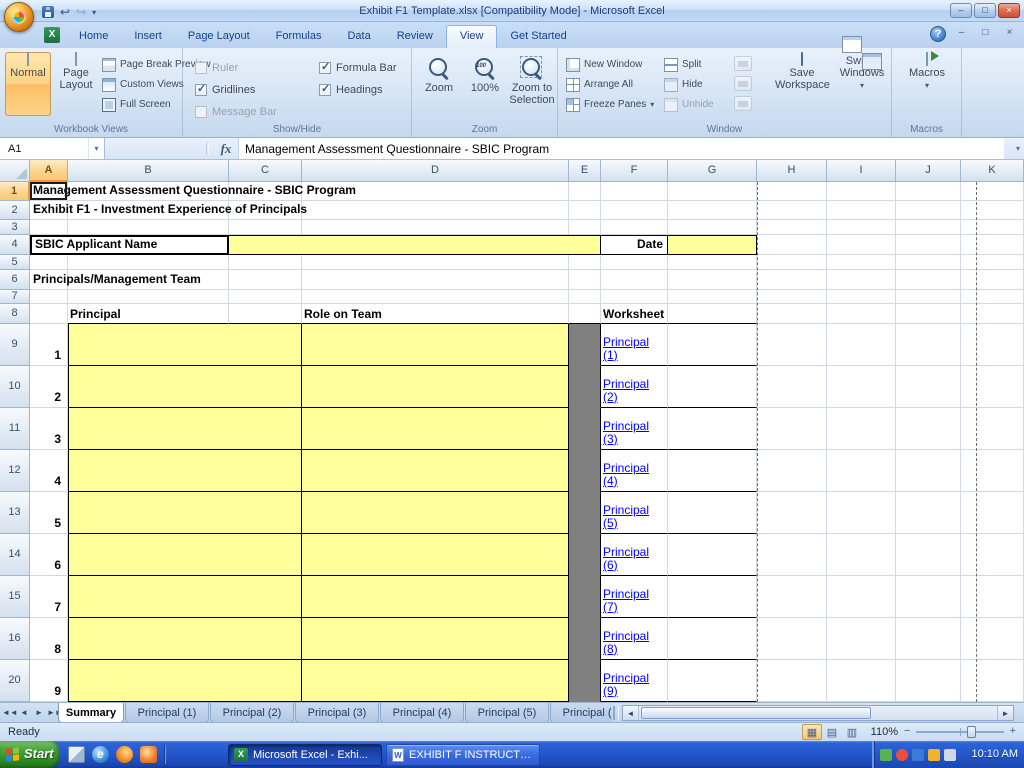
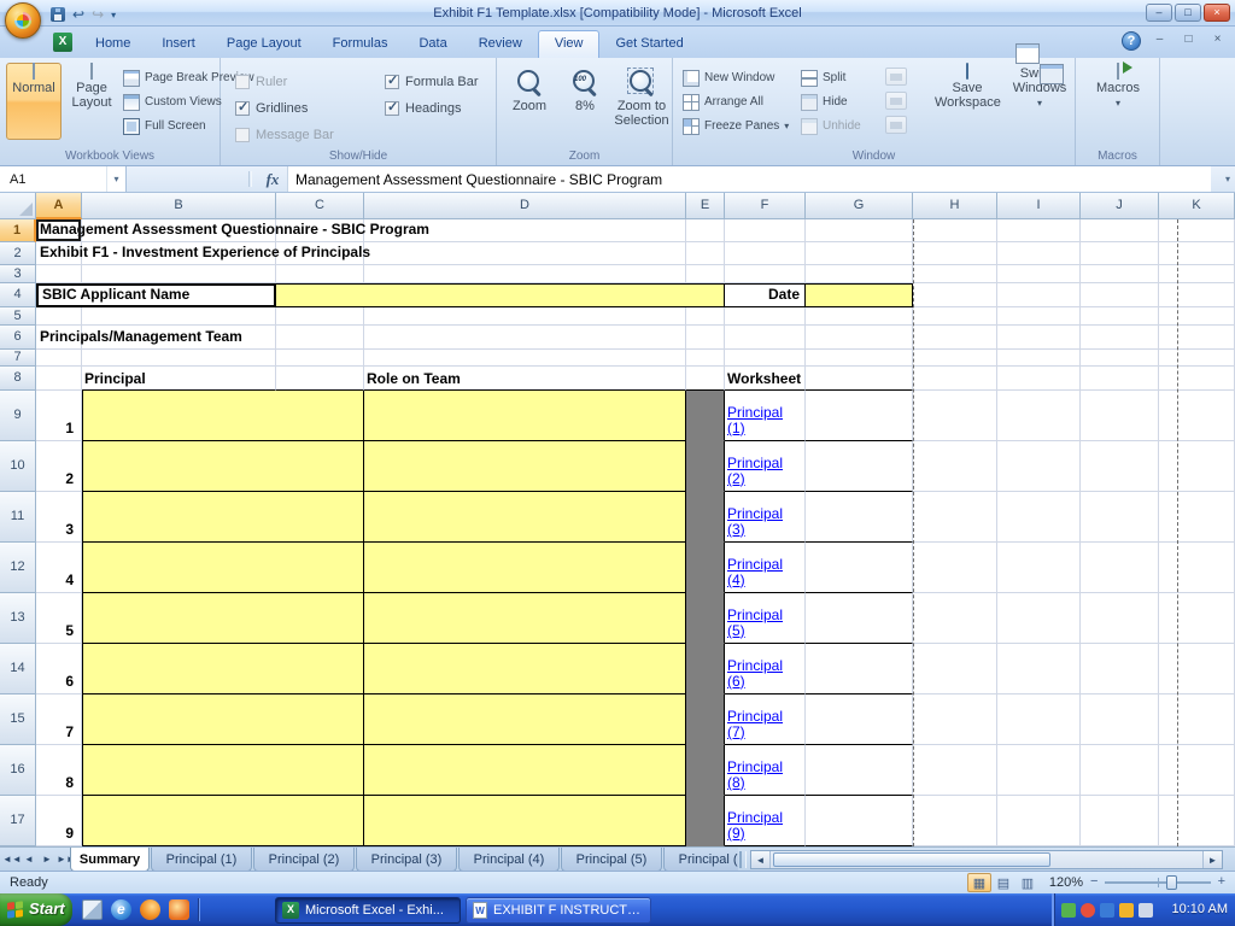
  Exhibit F1 Template.xlsx [Compatibility Mode] - Microsoft Excel
  Home
  Insert
  Page Layout
  Formulas
  Data
  Review
  View
  Get Started
  Normal
  Page Layout
  Page Break Prev
  Custom Views
  Full Screen
  Workbook Views
  Ruler
  Gridlines
  Message Bar
  Formula Bar
  Headings
  Show/Hide
  Zoom
- 100%
+ 8%
  Zoom to Selection
  Zoom
  New Window
  Arrange All
  Freeze Panes
  Split
  Hide
  Unhide
  Save Workspace
  Window
  Macros
  Macros
  A1
  fx
  Management Assessment Questionnaire - SBIC Program
  	A	B	C	D	E	F	G	H	I	J	K
  1	Management Assessment Questionnaire - SBIC Program
  2	Exhibit F1 - Investment Experience of Principals
  3
  4	SBIC Applicant Name		Date
  5
  6	Principals/Management Team
  7
  8		Principal		Role on Team		Worksheet
  9	1				Principal (1)
  10	2				Principal (2)
  11	3				Principal (3)
  12	4				Principal (4)
  13	5				Principal (5)
  14	6				Principal (6)
  15	7				Principal (7)
  16	8				Principal (8)
- 20	9				Principal (9)
+ 17	9				Principal (9)
  ◄◄
  ◄
  ►
  Summary
  Principal (1)
  Principal (2)
  Principal (3)
  Principal (4)
  Principal (5)
  Principal (
  ◄
  ►
  Ready
  ▦
  ▤
  ▥
- 110%
+ 120%
  −
  +
  Start
  Microsoft Excel - Exhi...
  EXHIBIT F INSTRUCTIO
  10:10 AM
